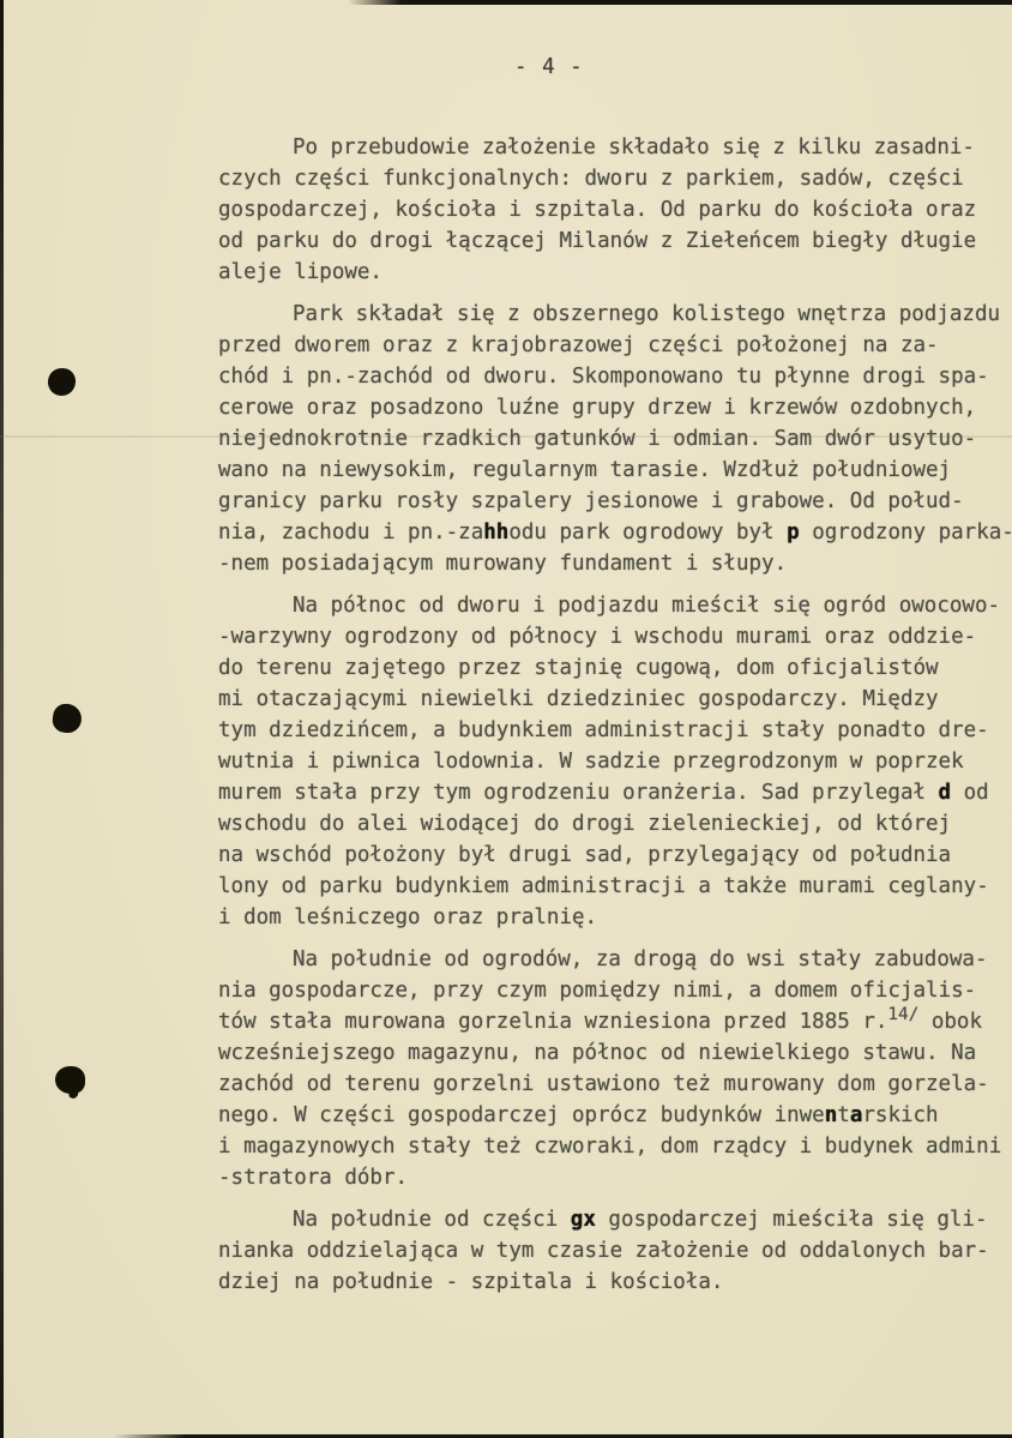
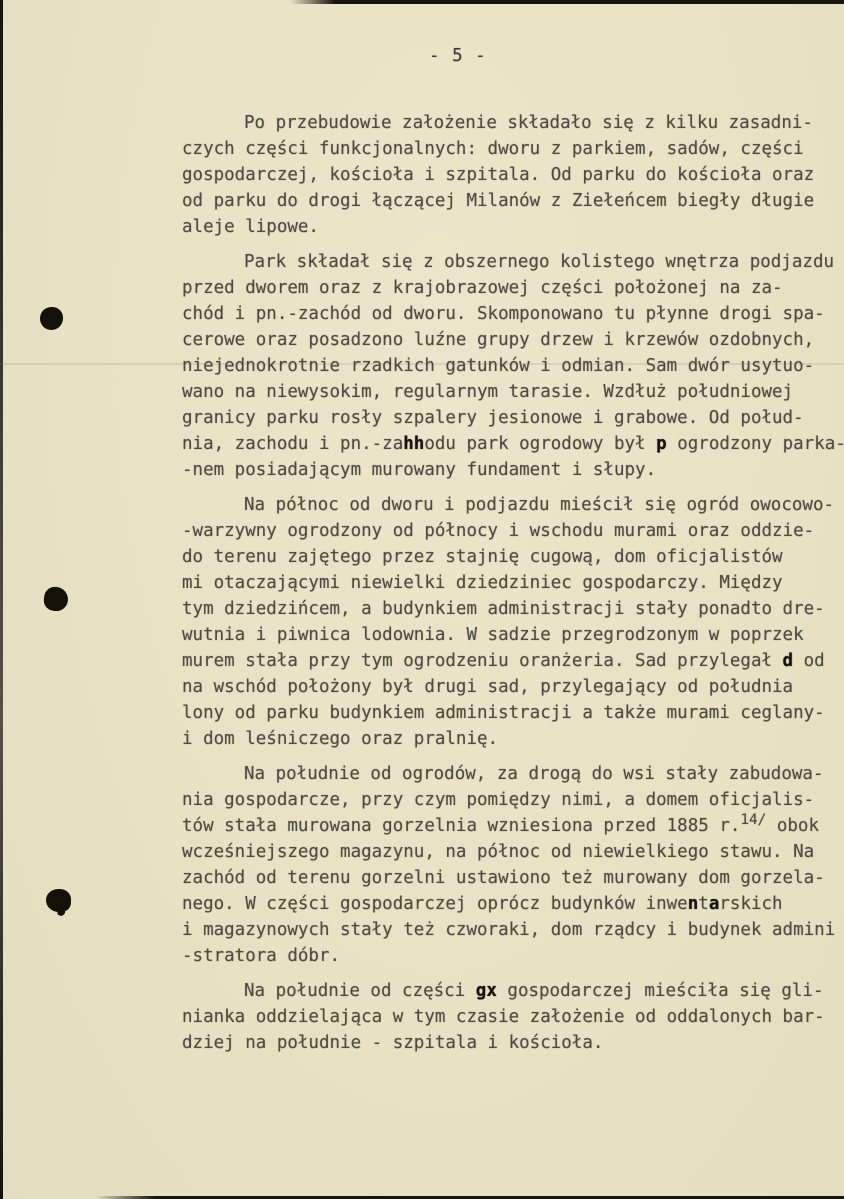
- - 4 -
+ - 5 -
  Po przebudowie założenie składało się z kilku zasadni-
  czych części funkcjonalnych: dworu z parkiem, sadów, części
  gospodarczej, kościoła i szpitala. Od parku do kościoła oraz
  od parku do drogi łączącej Milanów z Ziełeńcem biegły długie
  aleje lipowe.
  Park składał się z obszernego kolistego wnętrza podjazdu
  przed dworem oraz z krajobrazowej części położonej na za-
  chód i pn.-zachód od dworu. Skomponowano tu płynne drogi spa-
  cerowe oraz posadzono luźne grupy drzew i krzewów ozdobnych,
  niejednokrotnie rzadkich gatunków i odmian. Sam dwór usytuo-
  wano na niewysokim, regularnym tarasie. Wzdłuż południowej
  granicy parku rosły szpalery jesionowe i grabowe. Od połud-
  nia, zachodu i pn.-zahhodu park ogrodowy był p ogrodzony parka-
  -nem posiadającym murowany fundament i słupy.
  Na północ od dworu i podjazdu mieścił się ogród owocowo-
  -warzywny ogrodzony od północy i wschodu murami oraz oddzie-
  do terenu zajętego przez stajnię cugową, dom oficjalistów
  mi otaczającymi niewielki dziedziniec gospodarczy. Między
  tym dziedzińcem, a budynkiem administracji stały ponadto dre-
  wutnia i piwnica lodownia. W sadzie przegrodzonym w poprzek
  murem stała przy tym ogrodzeniu oranżeria. Sad przylegał d od
- wschodu do alei wiodącej do drogi zielenieckiej, od której
  na wschód położony był drugi sad, przylegający od południa
  lony od parku budynkiem administracji a także murami ceglany-
  i dom leśniczego oraz pralnię.
  Na południe od ogrodów, za drogą do wsi stały zabudowa-
  nia gospodarcze, przy czym pomiędzy nimi, a domem oficjalis-
  tów stała murowana gorzelnia wzniesiona przed 1885 r.14/ obok
  wcześniejszego magazynu, na północ od niewielkiego stawu. Na
  zachód od terenu gorzelni ustawiono też murowany dom gorzela-
  nego. W części gospodarczej oprócz budynków inwentarskich
  i magazynowych stały też czworaki, dom rządcy i budynek admini
  -stratora dóbr.
  Na południe od części gx gospodarczej mieściła się gli-
  nianka oddzielająca w tym czasie założenie od oddalonych bar-
  dziej na południe - szpitala i kościoła.
